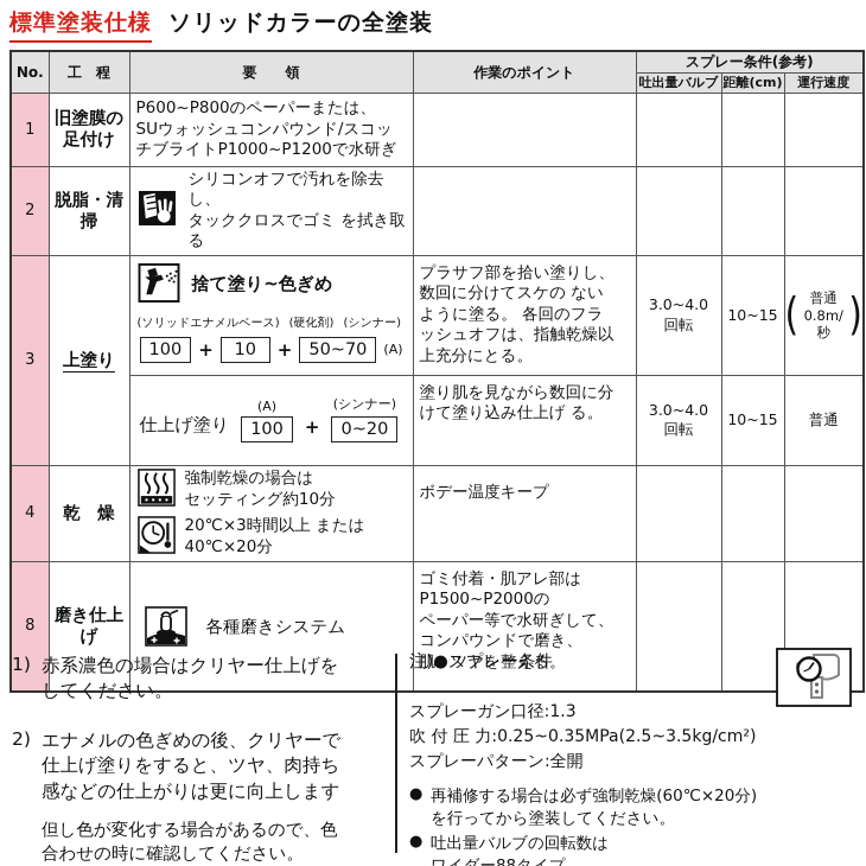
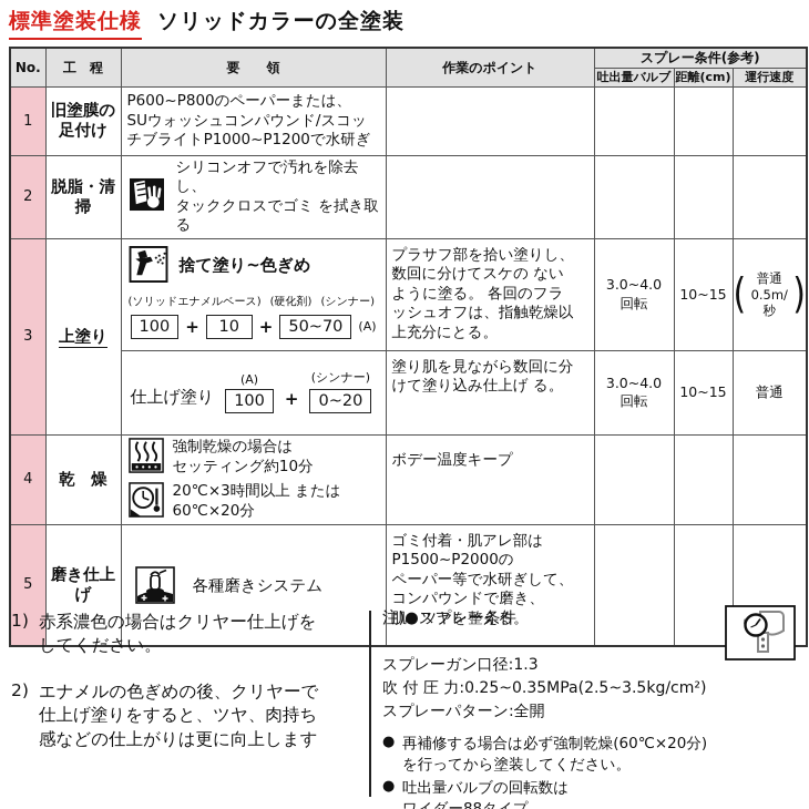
  標準塗装仕様 ソリッドカラーの全塗装
  No.	工 程	要 領	作業のポイント	スプレー条件(参考)
  吐出量バルブ	距離(cm)	運行速度
  1	旧塗膜の 足付け	P600~P800のペーパーまたは、 SUウォッシュコンパウンド/スコッ チブライトP1000~P1200で水研ぎ
  2	脱脂・清掃	シリコンオフで汚れを除去し、 タッククロスでゴミ を拭き取る
- 3	上塗り	捨て塗り~色ぎめ (ソリッドエナメルベース) (硬化剤) (シンナー) 100 + 10 + 50~70 (A)	プラサフ部を拾い塗りし、 数回に分けてスケの ない ように塗る。 各回のフラ ッシュオフは、指触乾燥以 上充分にとる。	3.0~4.0 回転	10~15	( 普通 0.8m/秒 )
+ 3	上塗り	捨て塗り~色ぎめ (ソリッドエナメルベース) (硬化剤) (シンナー) 100 + 10 + 50~70 (A)	プラサフ部を拾い塗りし、 数回に分けてスケの ない ように塗る。 各回のフラ ッシュオフは、指触乾燥以 上充分にとる。	3.0~4.0 回転	10~15	( 普通 0.5m/秒 )
  仕上げ塗り (A) 100 + (シンナー) 0~20	塗り肌を見ながら数回に分 けて塗り込み仕上げ る。	3.0~4.0 回転	10~15	普通
- 4	乾 燥	強制乾燥の場合は セッティング約10分 20℃×3時間以上 または 40℃×20分	ボデー温度キープ
+ 4	乾 燥	強制乾燥の場合は セッティング約10分 20℃×3時間以上 または 60℃×20分	ボデー温度キープ
- 8	磨き仕上げ	各種磨きシステム	ゴミ付着・肌アレ部は P1500~P2000の ペーパー等で水研ぎして、 コンパウンドで磨き、 肌・ツヤを整える。
+ 5	磨き仕上げ	各種磨きシステム	ゴミ付着・肌アレ部は P1500~P2000の ペーパー等で水研ぎして、 コンパウンドで磨き、 肌・ツヤを整える。
  1)
  赤系濃色の場合はクリヤー仕上げを
  してください。
  2)
  エナメルの色ぎめの後、クリヤーで
  仕上げ塗りをすると、ツヤ、肉持ち
  感などの仕上がりは更に向上します
- 但し色が変化する場合があるので、色
- 合わせの時に確認してください。
  注)●スプレー条件
  スプレーガン口径:1.3
  吹 付 圧 力:0.25~0.35MPa(2.5~3.5kg/cm²)
  スプレーパターン:全開
  ●
  再補修する場合は必ず強制乾燥(60℃×20分)
  を行ってから塗装してください。
  ●
  吐出量バルブの回転数は
